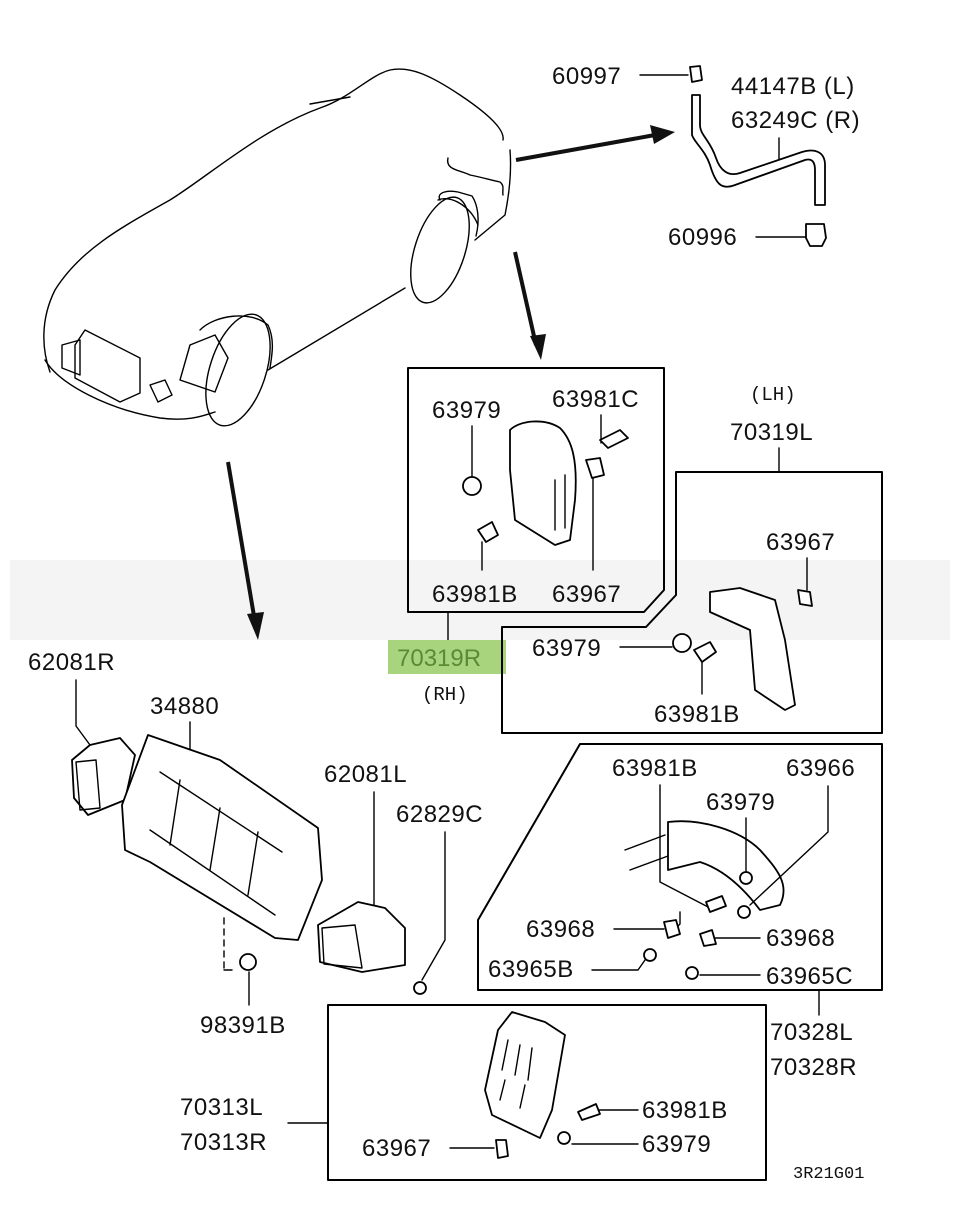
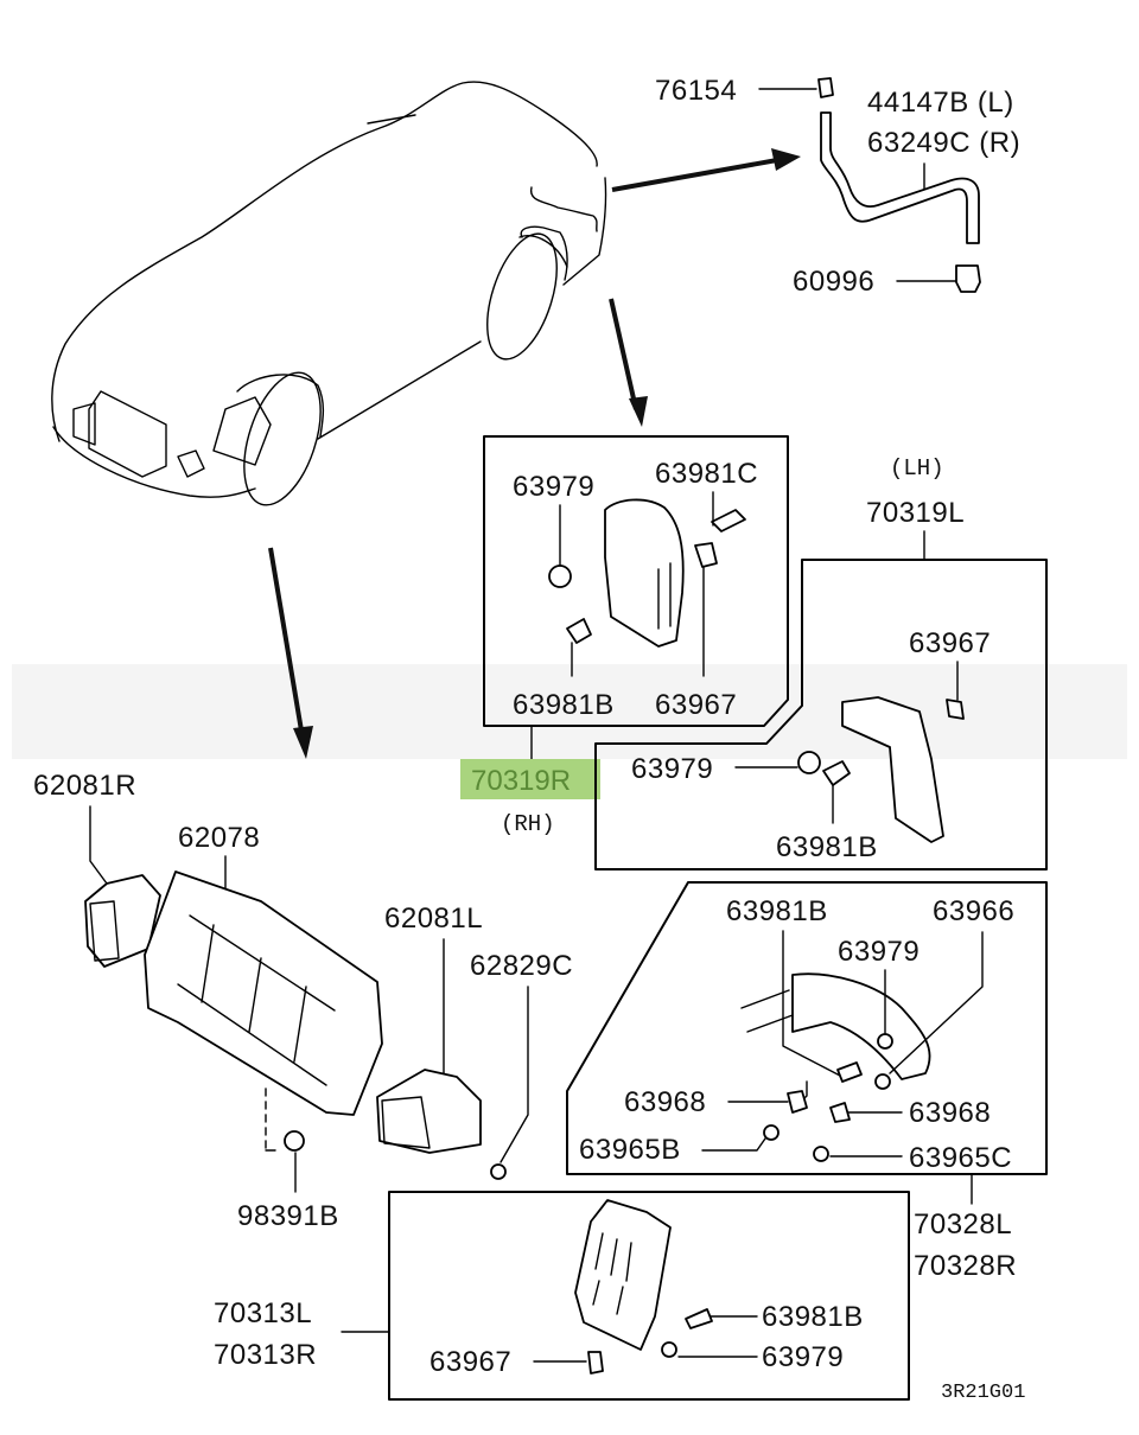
- 60997
+ 76154
  44147B (L)
  63249C (R)
  60996
  63979
  63981C
  63981B
  63967
  70319R
  (RH)
  (LH)
  70319L
  63967
  63979
  63981B
  62081R
- 34880
+ 62078
  98391B
  62081L
  62829C
  63981B
  63966
  63979
  63968
  63968
  63965B
  63965C
  70328L
  70328R
  70313L
  70313R
  63981B
  63979
  63967
  3R21G01
